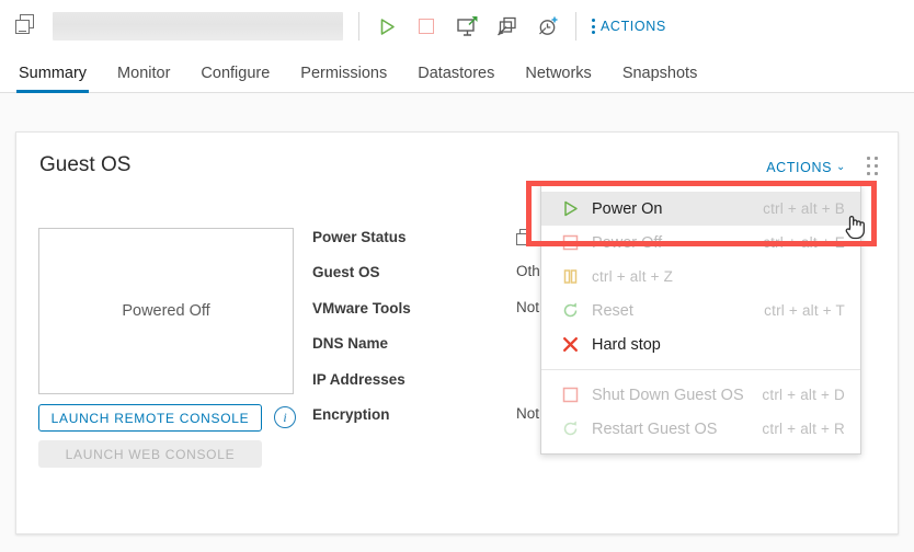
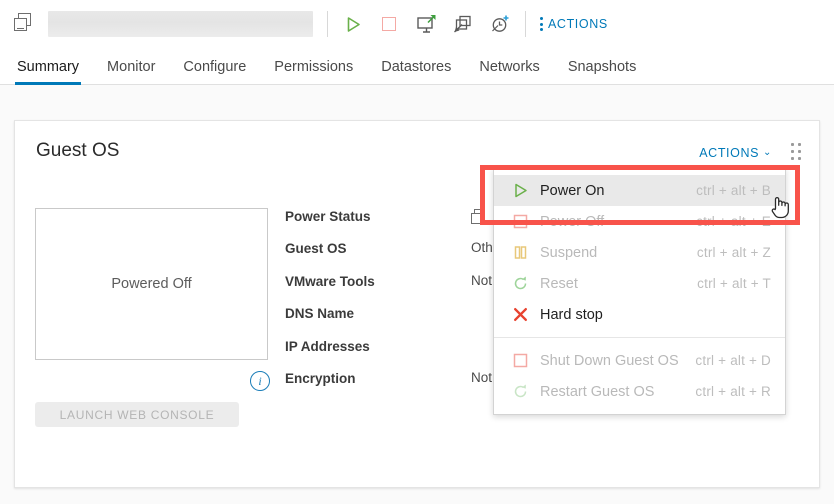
  ACTIONS
  Summary
  Monitor
  Configure
  Permissions
  Datastores
  Networks
  Snapshots
  Guest OS
  ACTIONS
  ⌄
  Powered Off
- LAUNCH REMOTE CONSOLE
  i
  LAUNCH WEB CONSOLE
  Power Status
  Guest OS
  Oth
  VMware Tools
  Not
  DNS Name
  IP Addresses
  Encryption
  Not
  Power On
  ctrl + alt + B
  Power Off
  ctrl + alt + E
+ Suspend
  ctrl + alt + Z
  Reset
  ctrl + alt + T
  Hard stop
  Shut Down Guest OS
  ctrl + alt + D
  Restart Guest OS
  ctrl + alt + R
